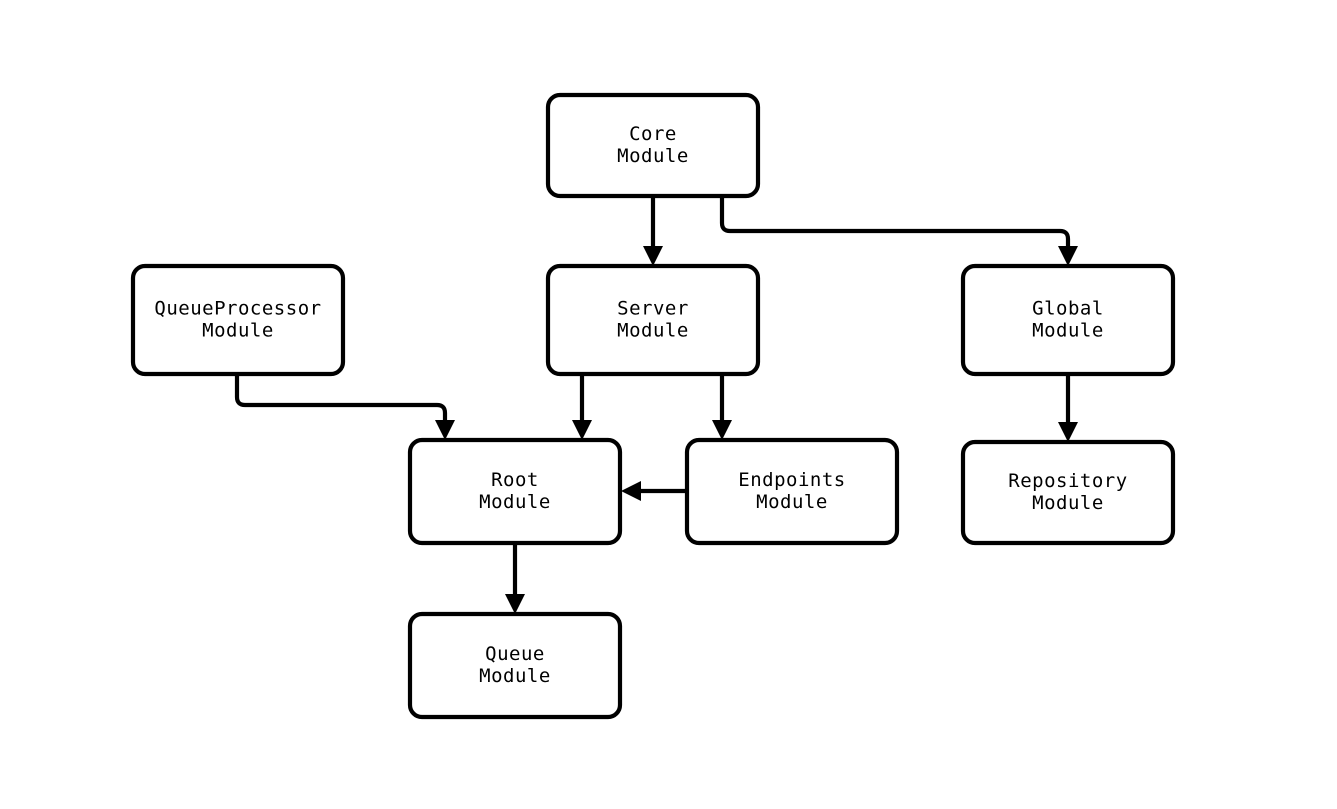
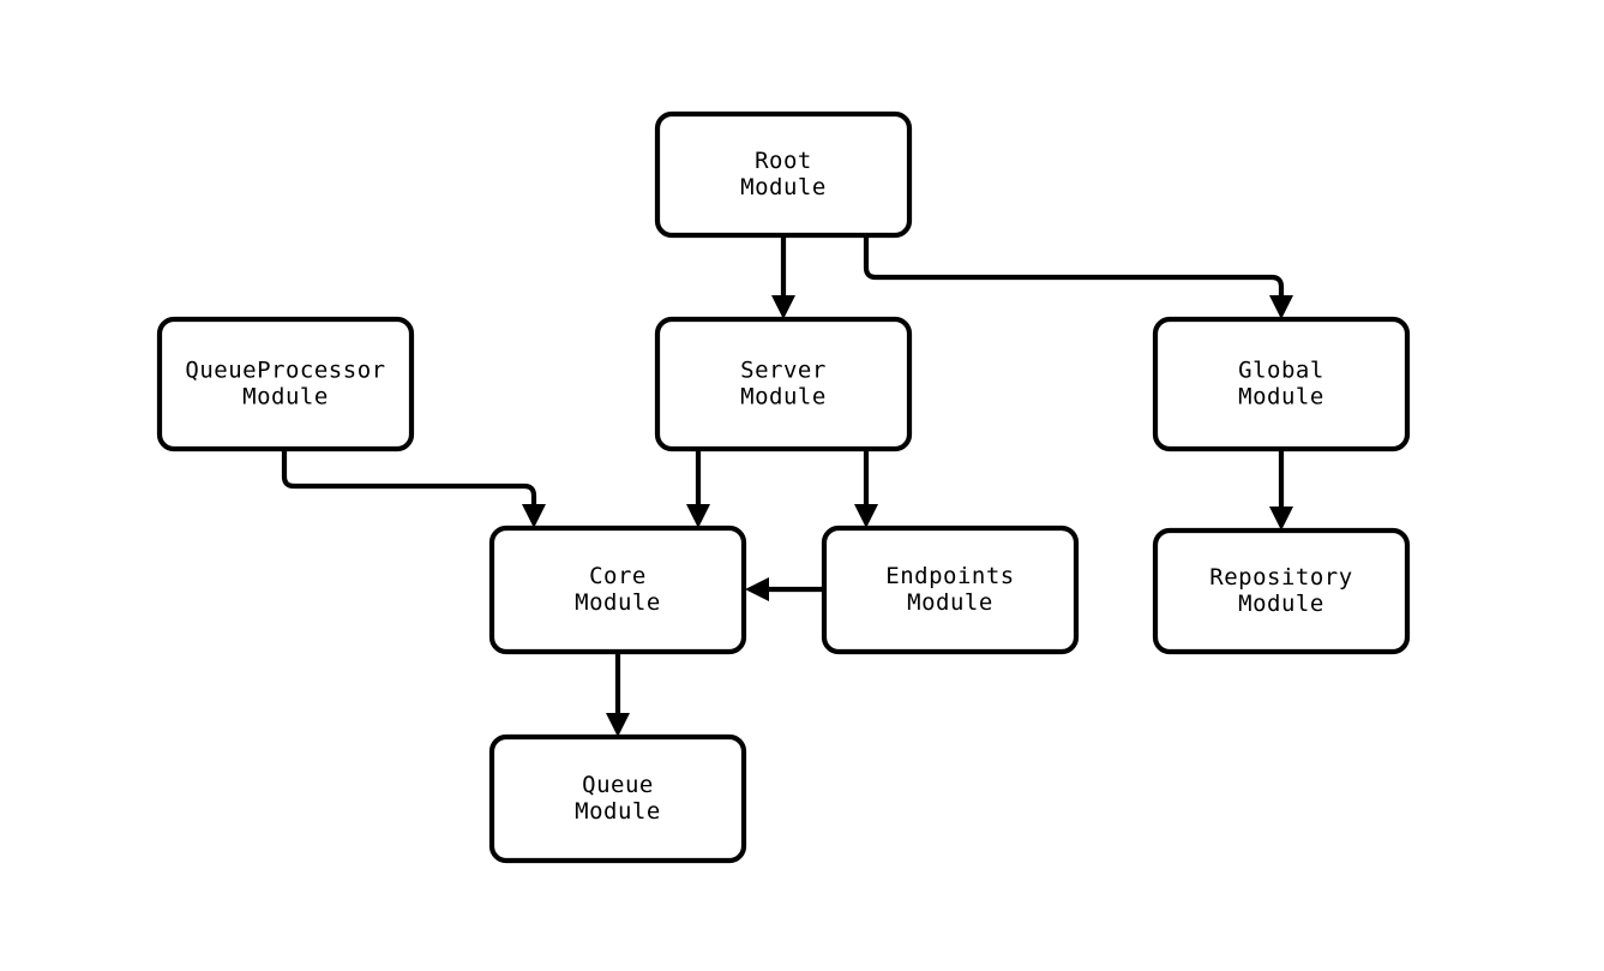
- Core
+ Root
  Module
  QueueProcessor
  Module
  Server
  Module
  Global
  Module
- Root
+ Core
  Module
  Endpoints
  Module
  Repository
  Module
  Queue
  Module
